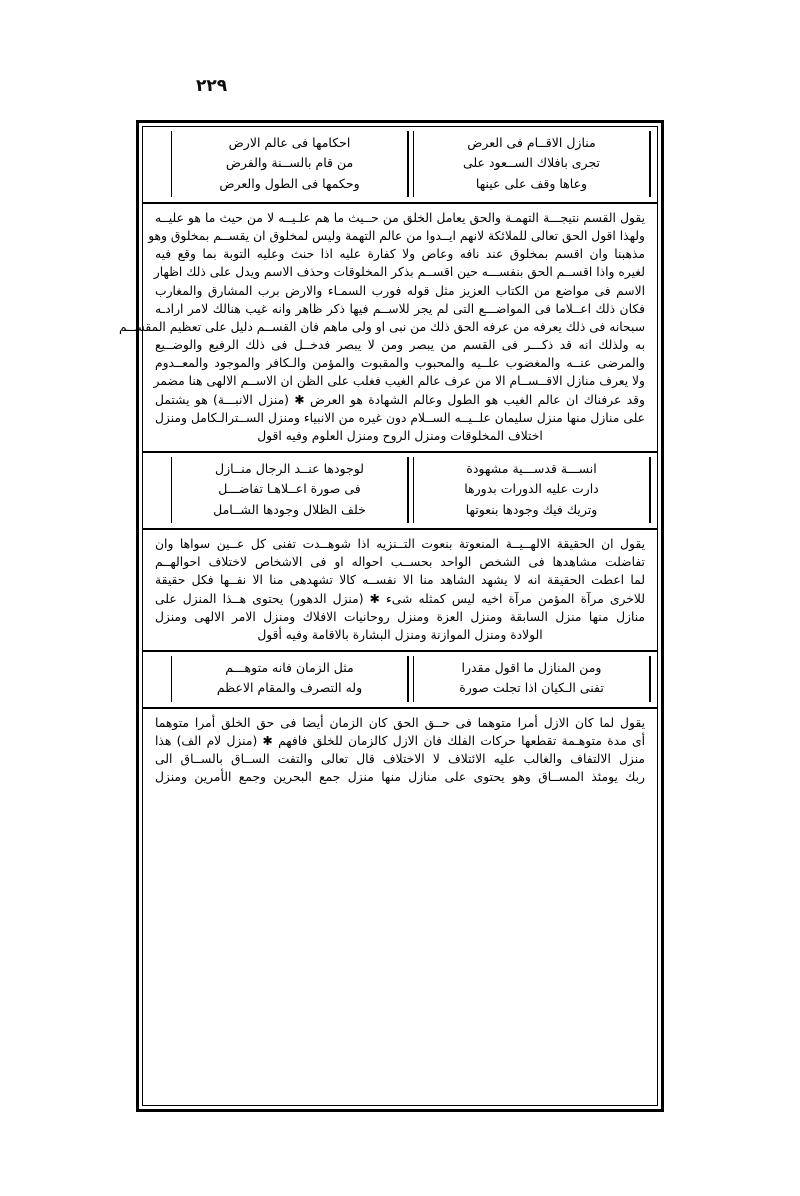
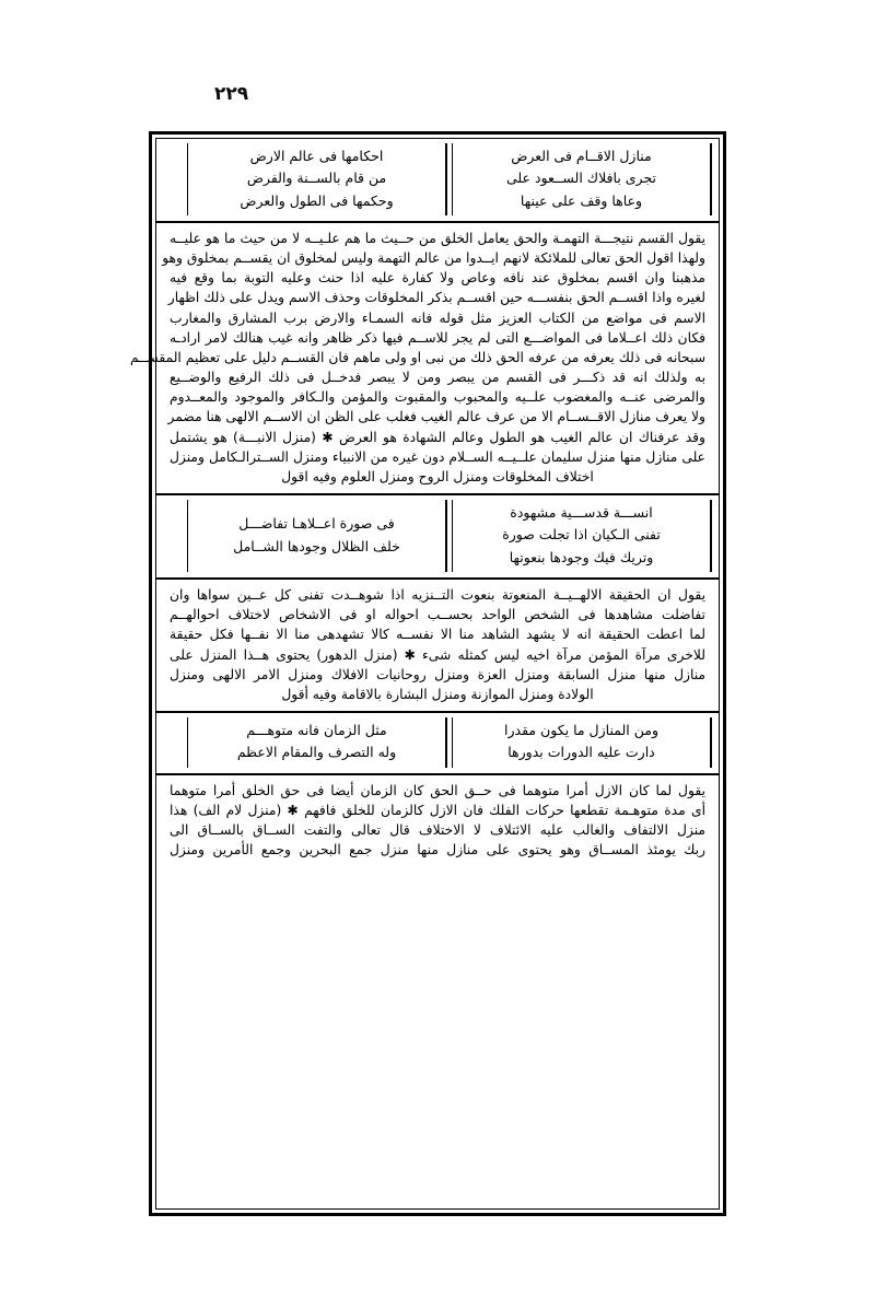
  ٢٢٩
  منازل الاقــام فى العرض
  تجرى بافلاك الســعود على
  وعاها وقف على عينها
  احكامها فى عالم الارض
  من قام بالســنة والفرض
  وحكمها فى الطول والعرض
  يقول القسم نتيجـــة التهمـة والحق يعامل الخلق من حــيث ما هم علـيــه لا من حيث ما هو عليــه
  ولهذا اقول الحق تعالى للملائكة لانهم ايــدوا من عالم التهمة وليس لمخلوق ان يقســم بمخلوق وهو
  مذهبنا وان اقسم بمخلوق عند نافه وعاص ولا كفارة عليه اذا حنث وعليه التوبة بما وقع فيه
  لغيره واذا اقســم الحق بنفســـه حين اقســم بذكر المخلوقات وحذف الاسم ويدل على ذلك اظهار
- الاسم فى مواضع من الكتاب العزيز مثل قوله فورب السمـاء والارض برب المشارق والمغارب
+ الاسم فى مواضع من الكتاب العزيز مثل قوله فانه السمـاء والارض برب المشارق والمغارب
  فكان ذلك اعــلاما فى المواضـــع التى لم يجر للاســم فيها ذكر ظاهر وانه غيب هنالك لامر ارادـه
  سبحانه فى ذلك يعرفه من عرفه الحق ذلك من نبى او ولى ماهم فان القســم دليل على تعظيم المقســم
  به ولذلك انه قد ذكـــر فى القسم من يبصر ومن لا يبصر فدخــل فى ذلك الرفيع والوضــيع
  والمرضى عنــه والمغضوب علــيه والمحبوب والمقبوت والمؤمن والـكافر والموجود والمعــدوم
  ولا يعرف منازل الاقــســام الا من عرف عالم الغيب فغلب على الظن ان الاســم الالهى هنا مضمر
  وقد عرفناك ان عالم الغيب هو الطول وعالم الشهادة هو العرض ✱ (منزل الانبـــة) هو يشتمل
  على منازل منها منزل سليمان علــيــه الســلام دون غيره من الانبياء ومنزل الســترالـكامل ومنزل
  اختلاف المخلوقات ومنزل الروح ومنزل العلوم وفيه اقول
  انســـة قدســـية مشهودة
- دارت عليه الدورات بدورها
+ تفنى الـكيان اذا تجلت صورة
  وتريك فيك وجودها بنعوتها
- لوجودها عنــد الرجال منــازل
  فى صورة اعــلاهـا تفاضـــل
  خلف الظلال وجودها الشــامل
  يقول ان الحقيقة الالهــيــة المنعوتة بنعوت التــنزيه اذا شوهــدت تفنى كل عــين سواها وان
  تفاضلت مشاهدها فى الشخص الواحد بحســب احواله او فى الاشخاص لاختلاف احوالهــم
  لما اعطت الحقيقة انه لا يشهد الشاهد منا الا نفســه كالا تشهدهى منا الا نفــها فكل حقيقة
  للاخرى مرآة المؤمن مرآة اخيه ليس كمثله شىء ✱ (منزل الدهور) يحتوى هــذا المنزل على
  منازل منها منزل السابقة ومنزل العزة ومنزل روحانيات الافلاك ومنزل الامر الالهى ومنزل
  الولادة ومنزل الموازنة ومنزل البشارة بالاقامة وفيه أقول
- ومن المنازل ما اقول مقدرا
+ ومن المنازل ما يكون مقدرا
- تفنى الـكيان اذا تجلت صورة
+ دارت عليه الدورات بدورها
  مثل الزمان فانه متوهـــم
  وله التصرف والمقام الاعظم
  يقول لما كان الازل أمرا متوهما فى حــق الحق كان الزمان أيضا فى حق الخلق أمرا متوهما
  أى مدة متوهـمة تقطعها حركات الفلك فان الازل كالزمان للخلق فافهم ✱ (منزل لام الف) هذا
  منزل الالتفاف والغالب عليه الائتلاف لا الاختلاف قال تعالى والتفت الســاق بالســاق الى
  ربك يومئذ المســاق وهو يحتوى على منازل منها منزل جمع البحرين وجمع الأمرين ومنزل
